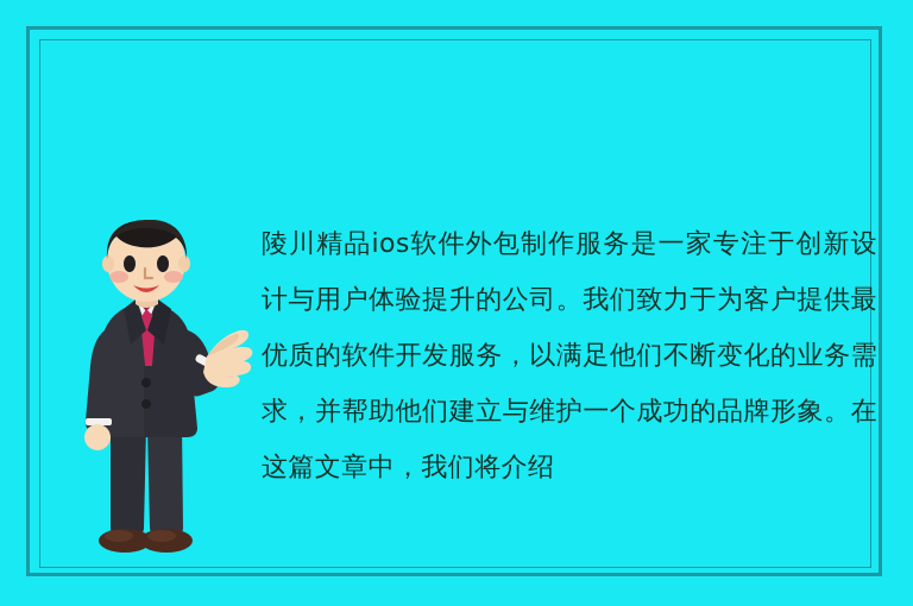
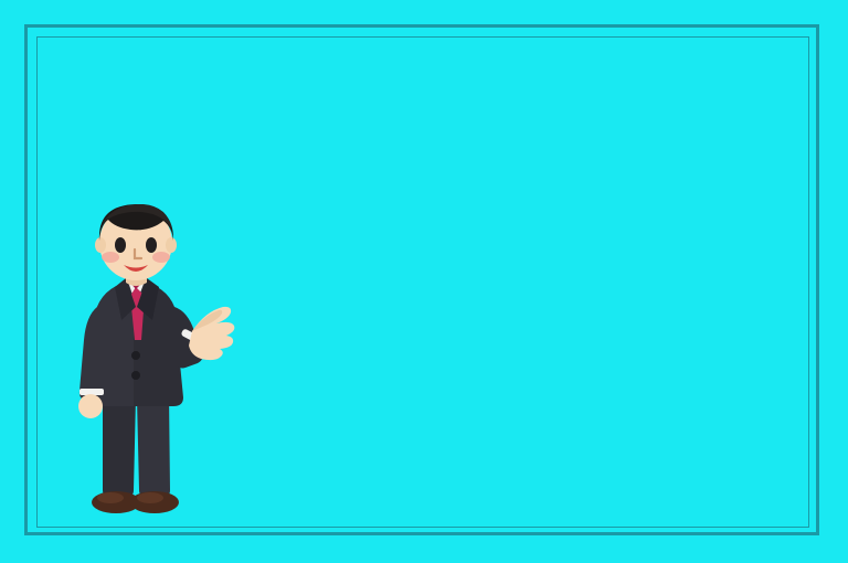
- 陵川精品ios软件外包制作服务是一家专注于创新设计与用户体验提升的公司。我们致力于为客户提供最优质的软件开发服务，以满足他们不断变化的业务需求，并帮助他们建立与维护一个成功的品牌形象。在这篇文章中，我们将介绍
